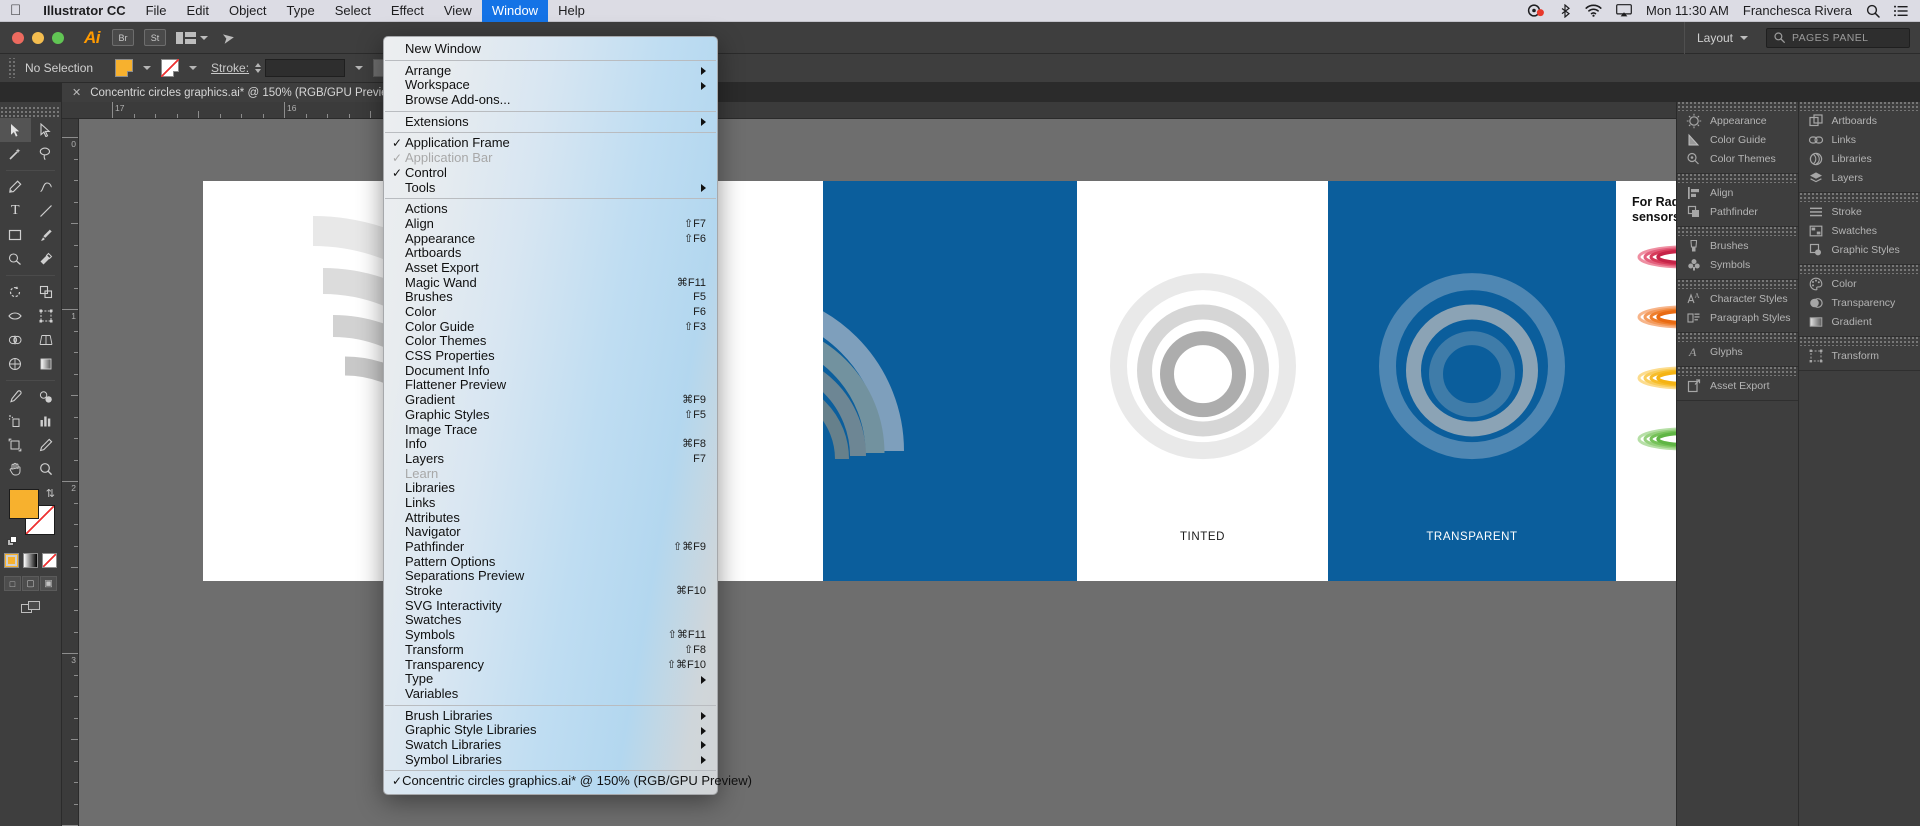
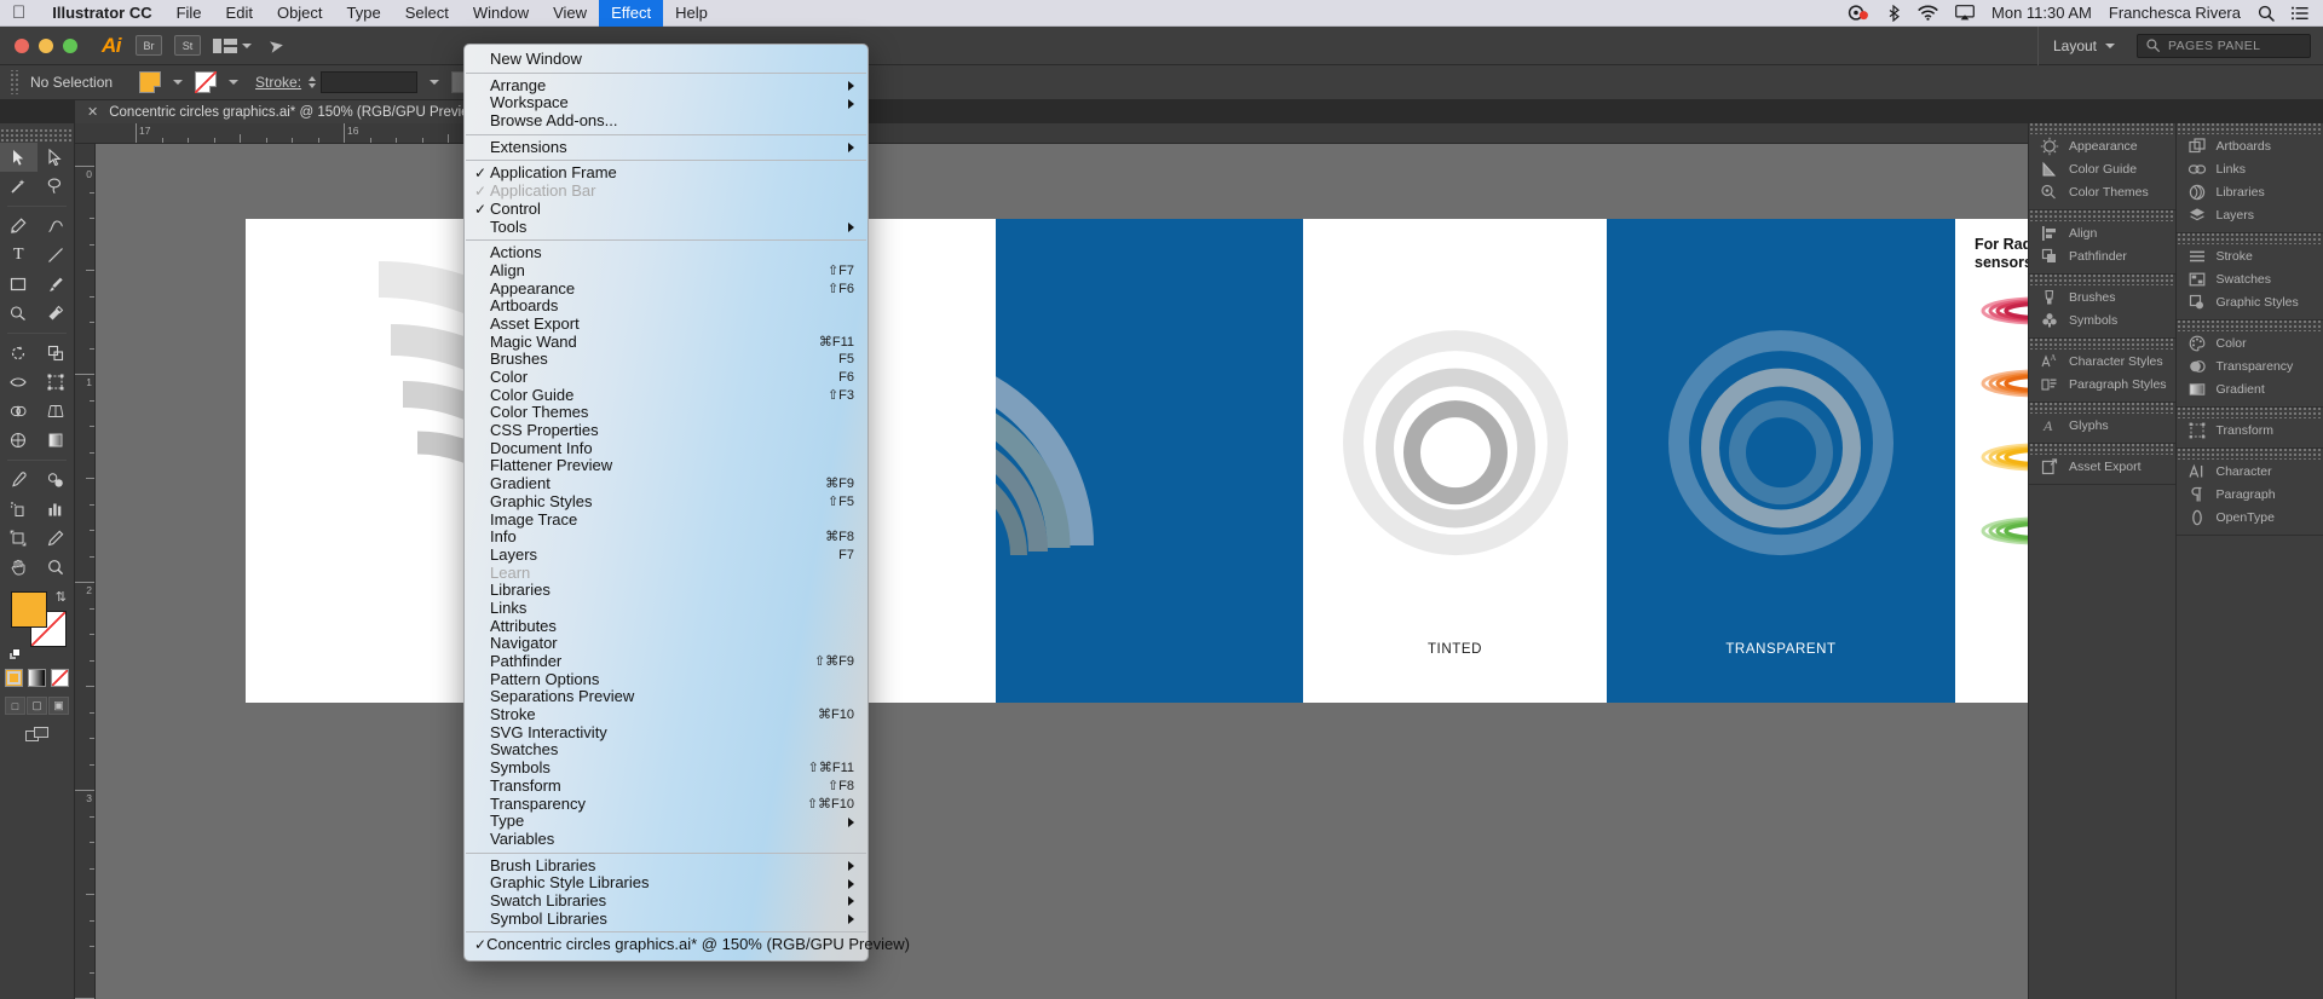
  
  Illustrator CC
  File
  Edit
  Object
  Type
  Select
- Effect
+ Window
  View
- Window
+ Effect
  Help
  Mon 11:30 AM
  Franchesca Rivera
  Ai
  Br
  St
  Layout
  PAGES PANEL
  No Selection
  Stroke:
  ✕
  Concentric circles graphics.ai* @ 150% (RGB/GPU Previ
  T
  ⇅
  □
  ▢
  ▣
  17
  16
  0
  1
  2
  3
  TINTED
  TRANSPARENT
  Appearance
  Color Guide
  Color Themes
  Align
  Pathfinder
  Brushes
  Symbols
  A
  Character Styles
  Paragraph Styles
  A
  Glyphs
  Asset Export
  Artboards
  Links
  Libraries
  Layers
  Stroke
  Swatches
  Graphic Styles
  Color
  Transparency
  Gradient
  Transform
+ Character
+ Paragraph
+ OpenType
  New Window
  Arrange
  Workspace
  Browse Add-ons...
  Extensions
  ✓
  Application Frame
  ✓
  Application Bar
  ✓
  Control
  Tools
  Actions
  Align
  ⇧F7
  Appearance
  ⇧F6
  Artboards
  Asset Export
  Magic Wand
  ⌘F11
  Brushes
  F5
  Color
  F6
  Color Guide
  ⇧F3
  Color Themes
  CSS Properties
  Document Info
  Flattener Preview
  Gradient
  ⌘F9
  Graphic Styles
  ⇧F5
  Image Trace
  Info
  ⌘F8
  Layers
  F7
  Learn
  Libraries
  Links
  Attributes
  Navigator
  Pathfinder
  ⇧⌘F9
  Pattern Options
  Separations Preview
  Stroke
  ⌘F10
  SVG Interactivity
  Swatches
  Symbols
  ⇧⌘F11
  Transform
  ⇧F8
  Transparency
  ⇧⌘F10
  Type
  Variables
  Brush Libraries
  Graphic Style Libraries
  Swatch Libraries
  Symbol Libraries
  ✓
  Concentric circles graphics.ai* @ 150% (RGB/GPU Preview)
